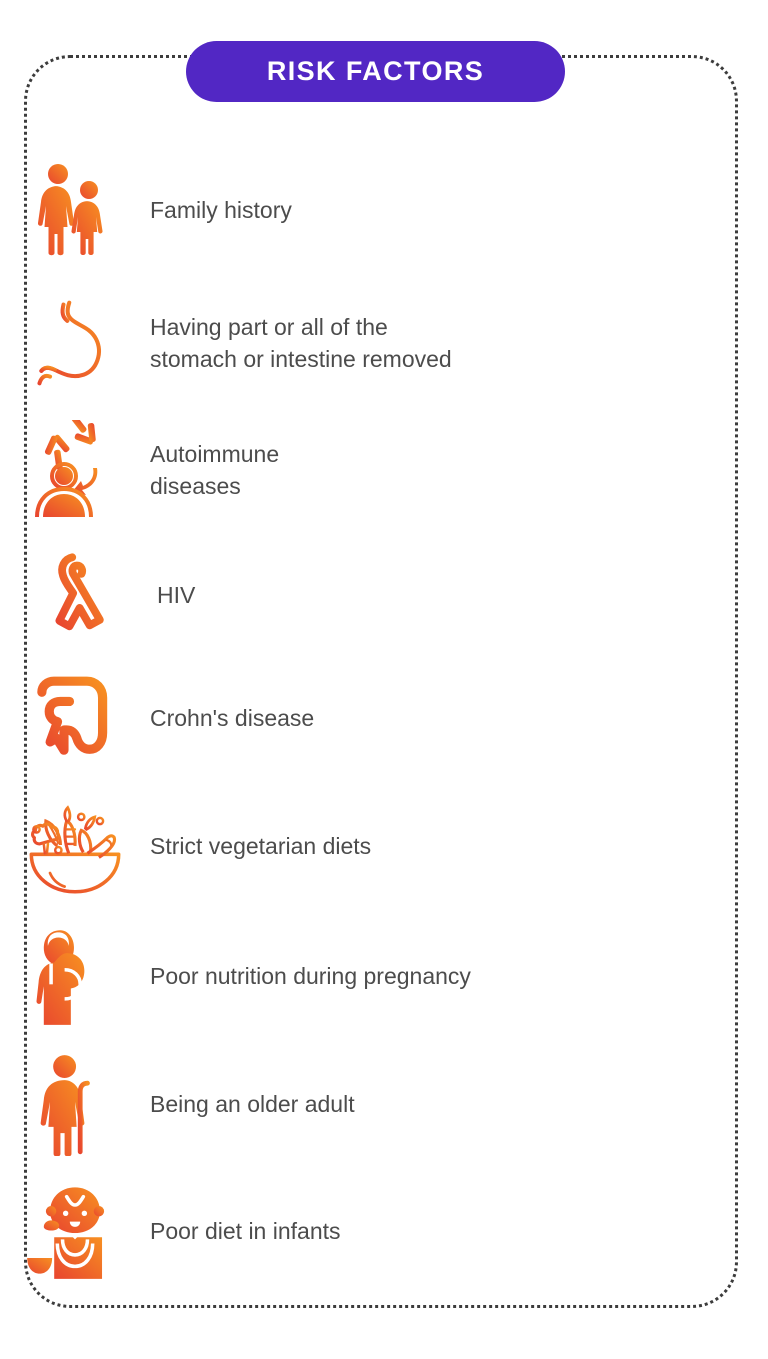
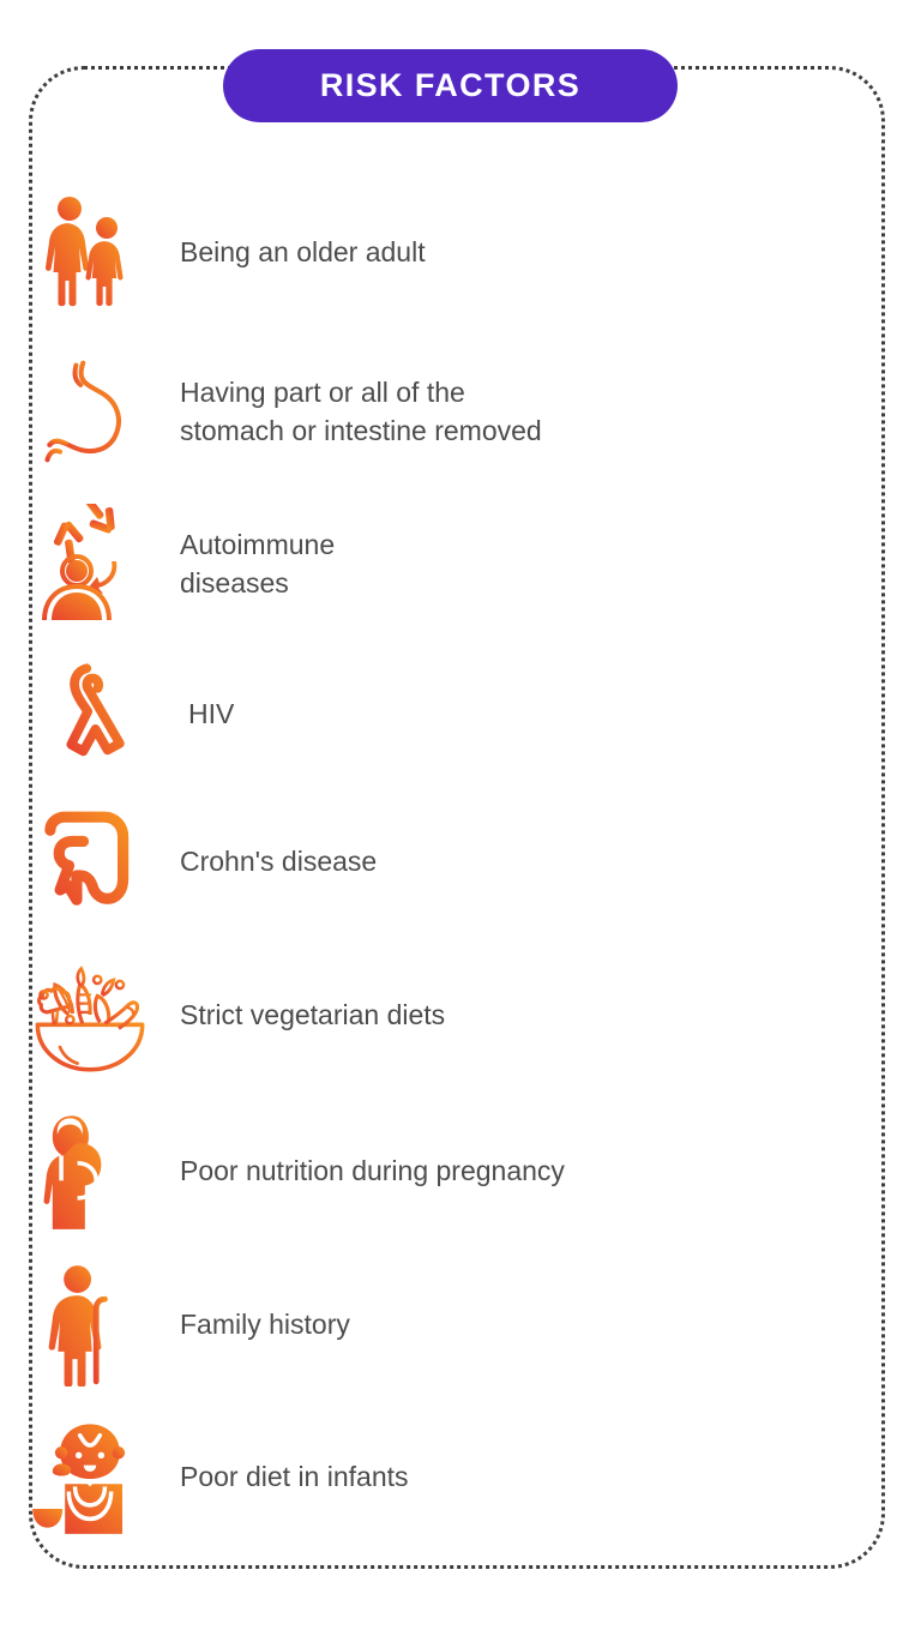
  RISK FACTORS
- Family history
+ Being an older adult
  Having part or all of the
  stomach or intestine removed
  Autoimmune
  diseases
  HIV
  Crohn's disease
  Strict vegetarian diets
  Poor nutrition during pregnancy
- Being an older adult
+ Family history
  Poor diet in infants
